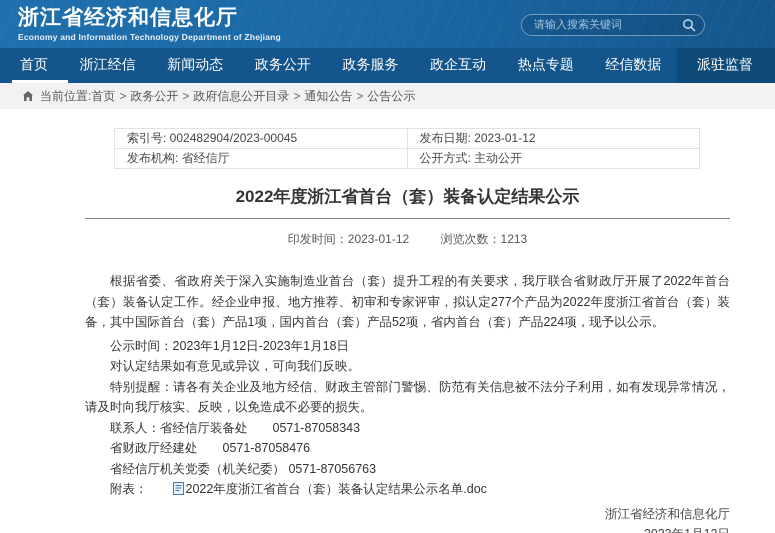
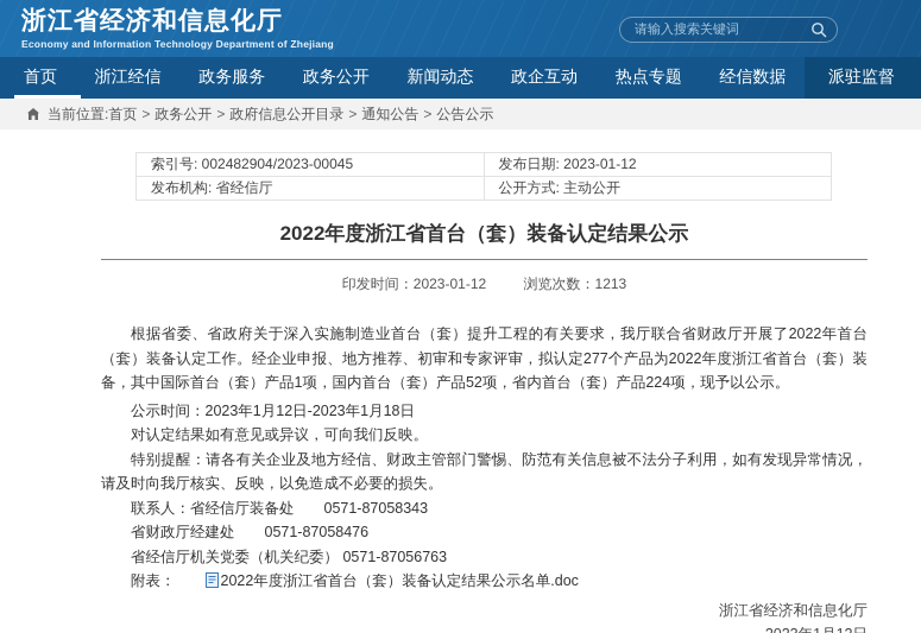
  浙江省经济和信息化厅
  Economy and Information Technology Department of Zhejiang
  请输入搜索关键词
  首页
  浙江经信
- 新闻动态
+ 政务服务
  政务公开
- 政务服务
+ 新闻动态
  政企互动
  热点专题
  经信数据
  派驻监督
  当前位置:
  首页
  >
  政务公开
  >
  政府信息公开目录
  >
  通知公告
  >
  公告公示
  索引号: 002482904/2023-00045	发布日期: 2023-01-12
  发布机构: 省经信厅	公开方式: 主动公开
  2022年度浙江省首台（套）装备认定结果公示
  印发时间：2023-01-12 浏览次数：1213
  根据省委、省政府关于深入实施制造业首台（套）提升工程的有关要求，我厅联合省财政厅开展了2022年首台（套）装备认定工作。经企业申报、地方推荐、初审和专家评审，拟认定277个产品为2022年度浙江省首台（套）装备，其中国际首台（套）产品1项，国内首台（套）产品52项，省内首台（套）产品224项，现予以公示。
  公示时间：2023年1月12日-2023年1月18日
  对认定结果如有意见或异议，可向我们反映。
  特别提醒：请各有关企业及地方经信、财政主管部门警惕、防范有关信息被不法分子利用，如有发现异常情况，请及时向我厅核实、反映，以免造成不必要的损失。
  联系人：省经信厅装备处 0571-87058343
  省财政厅经建处 0571-87058476
  省经信厅机关党委（机关纪委） 0571-87056763
  附表： 2022年度浙江省首台（套）装备认定结果公示名单.doc
  浙江省经济和信息化厅
